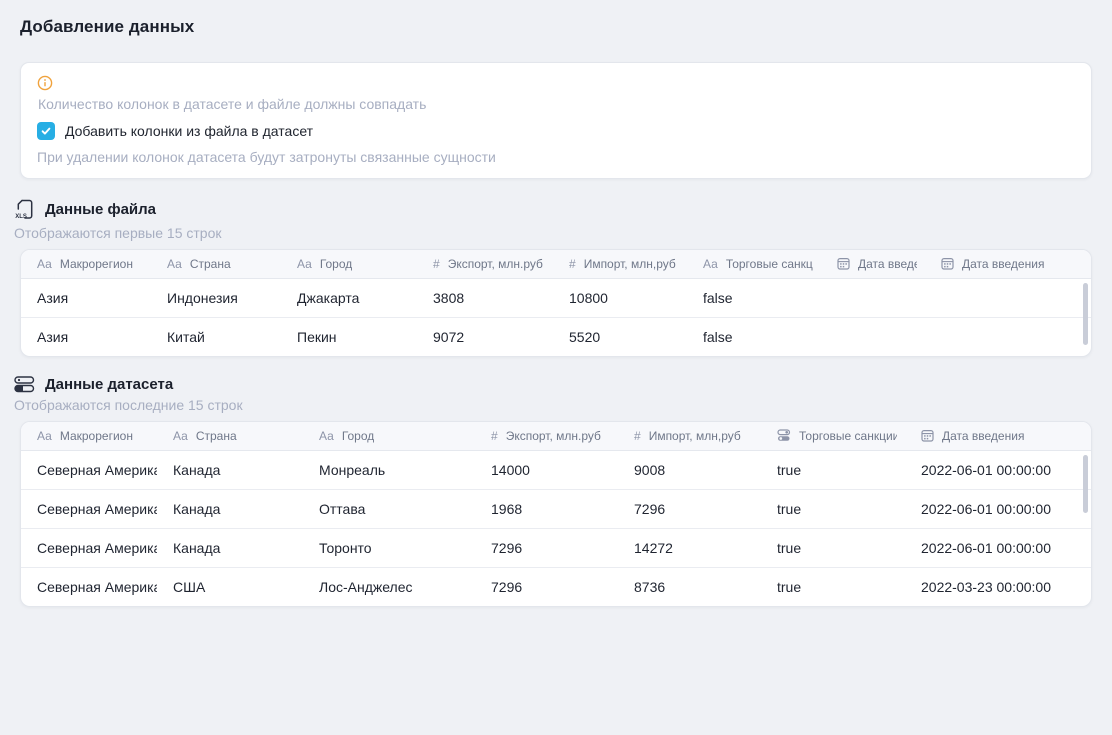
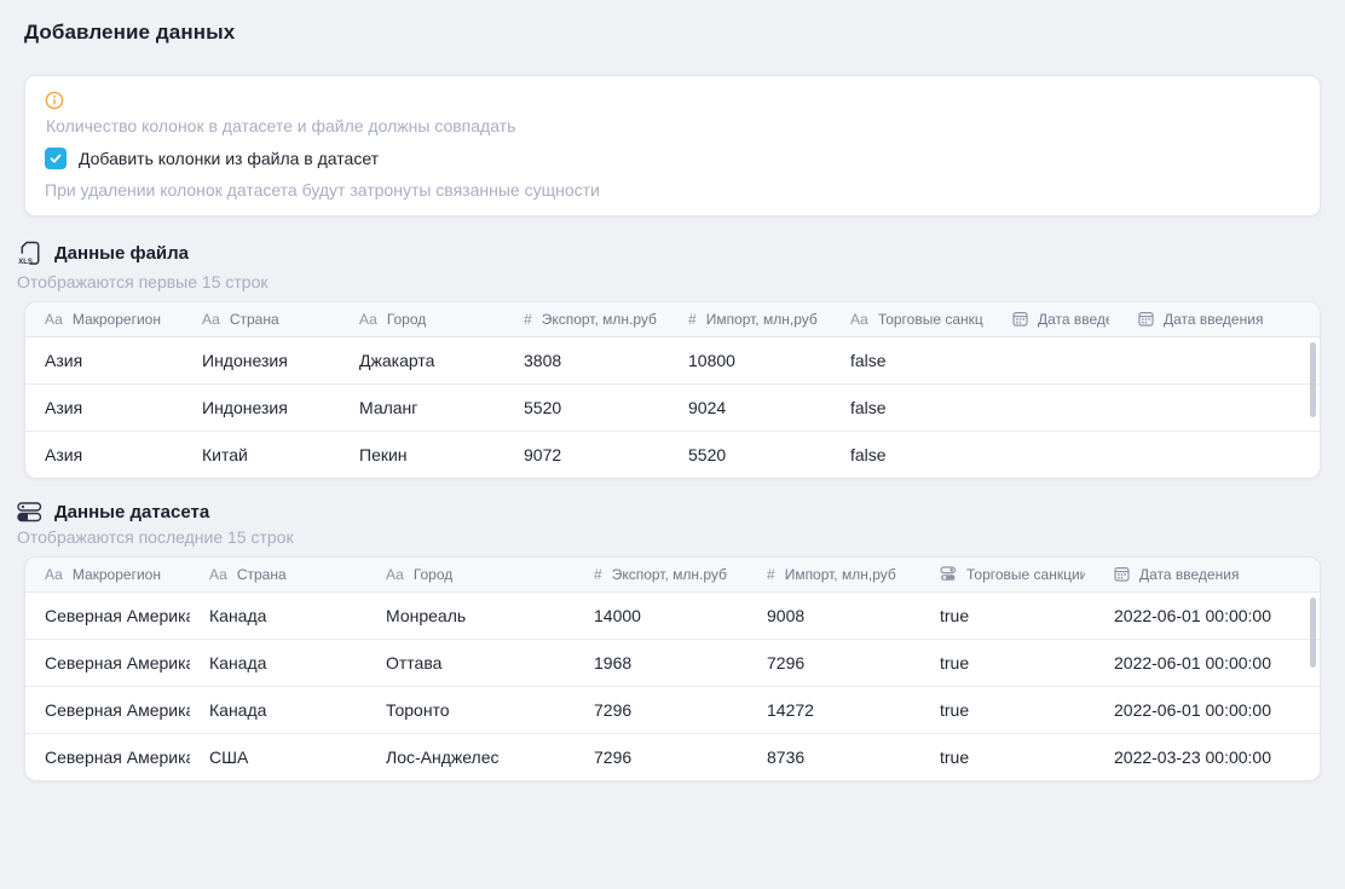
  Добавление данных
  Количество колонок в датасете и файле должны совпадать
  Добавить колонки из файла в датасет
  При удалении колонок датасета будут затронуты связанные сущности
  Данные файла
  Отображаются первые 15 строк
  Аа Макрорегион	Аа Страна	Аа Город	# Экспорт, млн.руб	# Импорт, млн,руб	Аа Торговые санкц	Дата введ	Дата введения
  Азия	Индонезия	Джакарта	3808	10800	false
+ Азия	Индонезия	Маланг	5520	9024	false
  Азия	Китай	Пекин	9072	5520	false
  Данные датасета
  Отображаются последние 15 строк
  Аа Макрорегион	Аа Страна	Аа Город	# Экспорт, млн.руб	# Импорт, млн,руб	Торговые санкции	Дата введения
  Северная Америк	Канада	Монреаль	14000	9008	true	2022-06-01 00:00:00
  Северная Америк	Канада	Оттава	1968	7296	true	2022-06-01 00:00:00
  Северная Америк	Канада	Торонто	7296	14272	true	2022-06-01 00:00:00
  Северная Америк	США	Лос-Анджелес	7296	8736	true	2022-03-23 00:00:00
